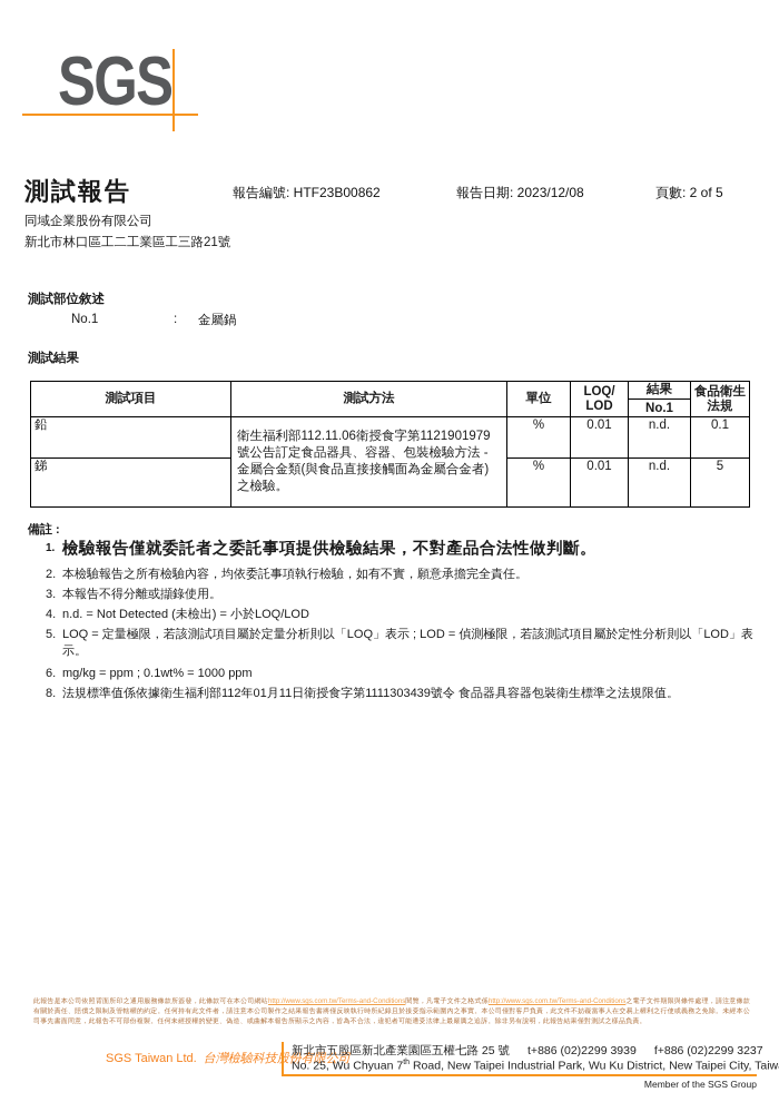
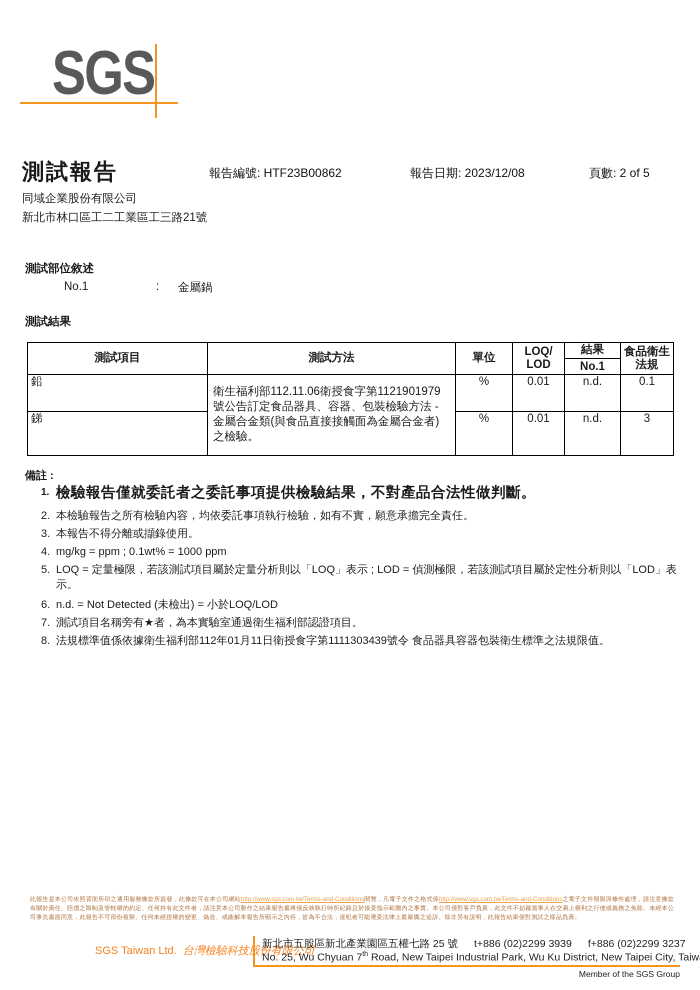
  SGS
  測試報告
  報告編號: HTF23B00862
  報告日期: 2023/12/08
  頁數: 2 of 5
  同域企業股份有限公司
  新北市林口區工二工業區工三路21號
  測試部位敘述
  No.1
  :
  金屬鍋
  測試結果
  測試項目	測試方法	單位	LOQ/ LOD	結果	食品衛生 法規
  No.1
  鉛	衛生福利部112.11.06衛授食字第1121901979號公告訂定食品器具、容器、包裝檢驗方法 - 金屬合金類(與食品直接接觸面為金屬合金者)之檢驗。	%	0.01	n.d.	0.1
- 銻	%	0.01	n.d.	5
+ 銻	%	0.01	n.d.	3
  備註 :
  1.
  檢驗報告僅就委託者之委託事項提供檢驗結果，不對產品合法性做判斷。
  2.
  本檢驗報告之所有檢驗內容，均依委託事項執行檢驗，如有不實，願意承擔完全責任。
  3.
  本報告不得分離或擷錄使用。
  4.
- n.d. = Not Detected (未檢出) = 小於LOQ/LOD
+ mg/kg = ppm ; 0.1wt% = 1000 ppm
  5.
  LOQ = 定量極限，若該測試項目屬於定量分析則以「LOQ」表示 ; LOD = 偵測極限，若該測試項目屬於定性分析則以「LOD」表示。
  6.
- mg/kg = ppm ; 0.1wt% = 1000 ppm
+ n.d. = Not Detected (未檢出) = 小於LOQ/LOD
+ 7.
+ 測試項目名稱旁有★者，為本實驗室通過衛生福利部認證項目。
  8.
  法規標準值係依據衛生福利部112年01月11日衛授食字第1111303439號令 食品器具容器包裝衛生標準之法規限值。
  SGS Taiwan Ltd. 台灣檢驗科技份有限公司
  新北市五股區新北產業園區五權七路 25 號 t+886 (02)2299 3939 f+886 (02)2299 3237
  No. 25, Wu Chyuan 7 Road, New Taipei Industrial Park, Wu Ku District, New Taipei City, Taiw
  Member of the SGS Group
